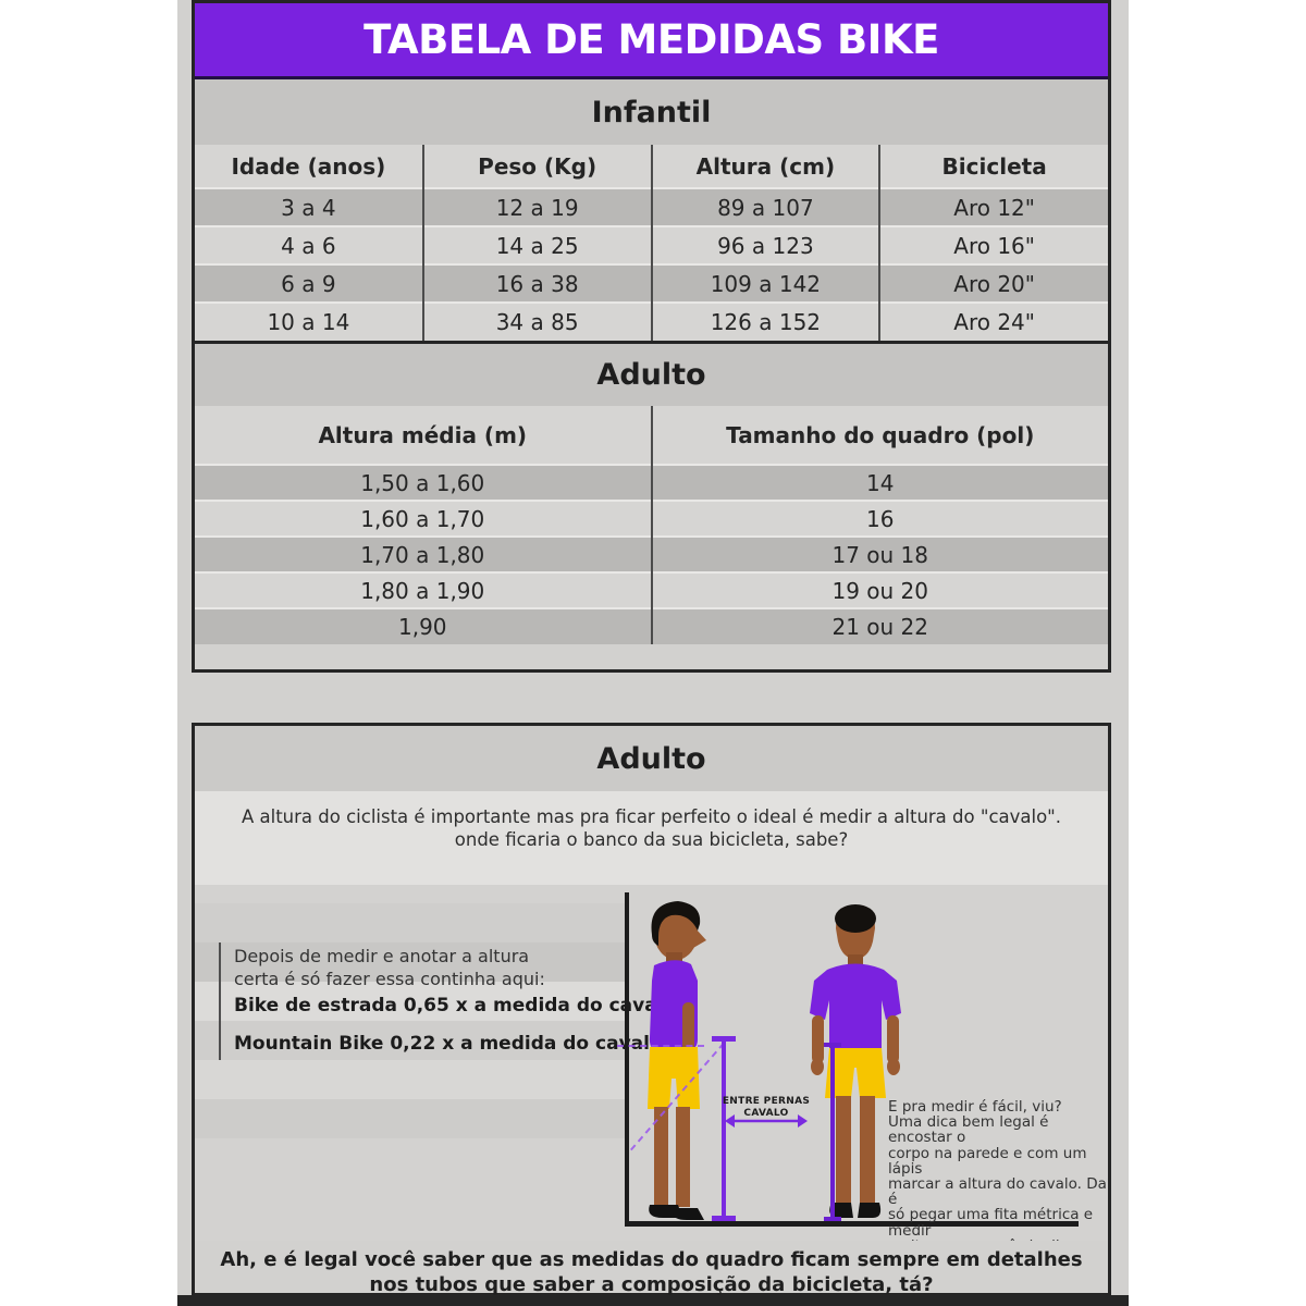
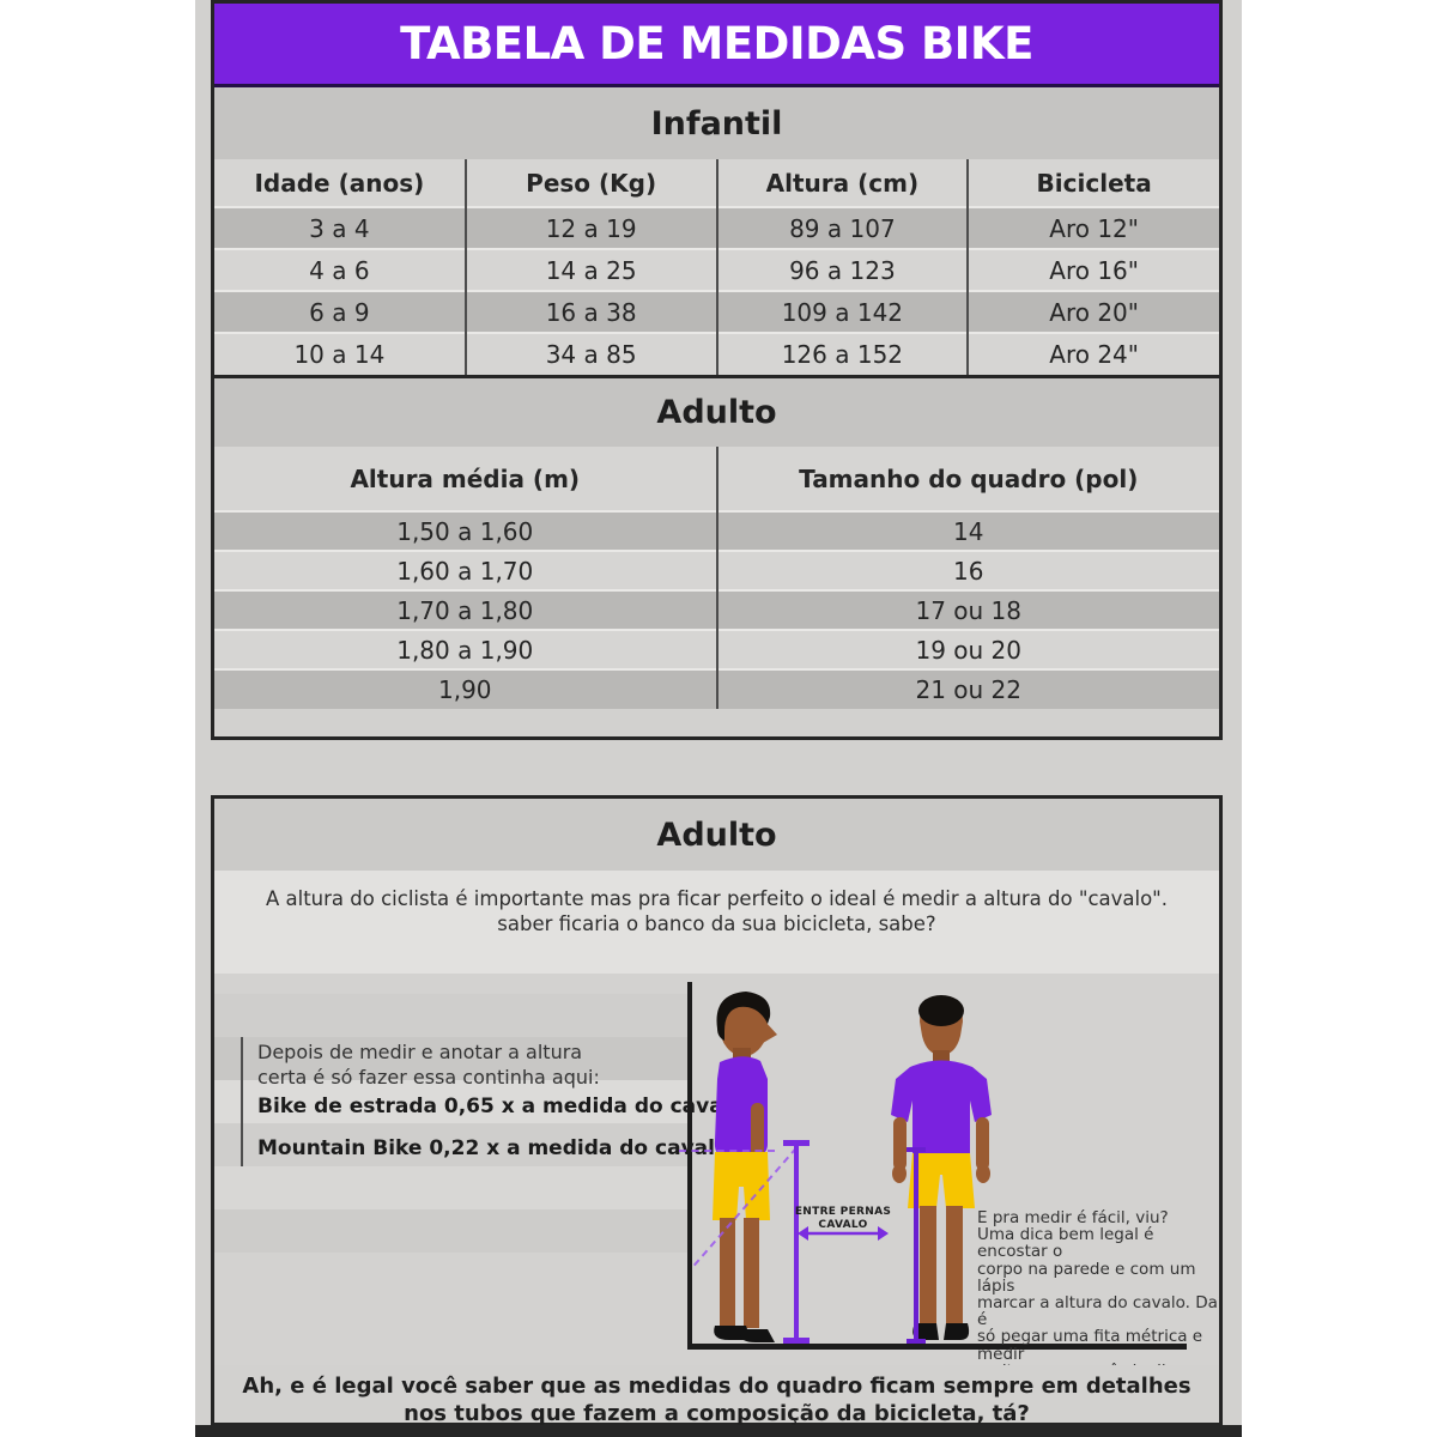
  TABELA DE MEDIDAS BIKE
  Infantil
  Idade (anos)	Peso (Kg)	Altura (cm)	Bicicleta
  3 a 4	12 a 19	89 a 107	Aro 12"
  4 a 6	14 a 25	96 a 123	Aro 16"
  6 a 9	16 a 38	109 a 142	Aro 20"
  10 a 14	34 a 85	126 a 152	Aro 24"
  Adulto
  Altura média (m)	Tamanho do quadro (pol)
  1,50 a 1,60	14
  1,60 a 1,70	16
  1,70 a 1,80	17 ou 18
  1,80 a 1,90	19 ou 20
  1,90	21 ou 22
  Adulto
  A altura do ciclista é importante mas pra ficar perfeito o ideal é medir a altura do "cavalo".
- onde ficaria o banco da sua bicicleta, sabe?
+ saber ficaria o banco da sua bicicleta, sabe?
  Depois de medir e anotar a altura
  certa é só fazer essa continha aqui:
  Bike de estrada 0,65 x a medida do cva
  Mountain Bike 0,22 x a medida do caal
  ENTRE PERNAS
  CAVALO
  E pra medir é fácil, viu?
  Uma dica bem legal é encostar o
  corpo na parede e com um lápis
  marcar a altura do cavalo. Da é
  só pegar uma fita métrica e medir
  Ah, e é legal você saber que as medidas do quadro ficam sempre em detalhes
- nos tubos que saber a composição da bicicleta, tá?
+ nos tubos que fazem a composição da bicicleta, tá?
